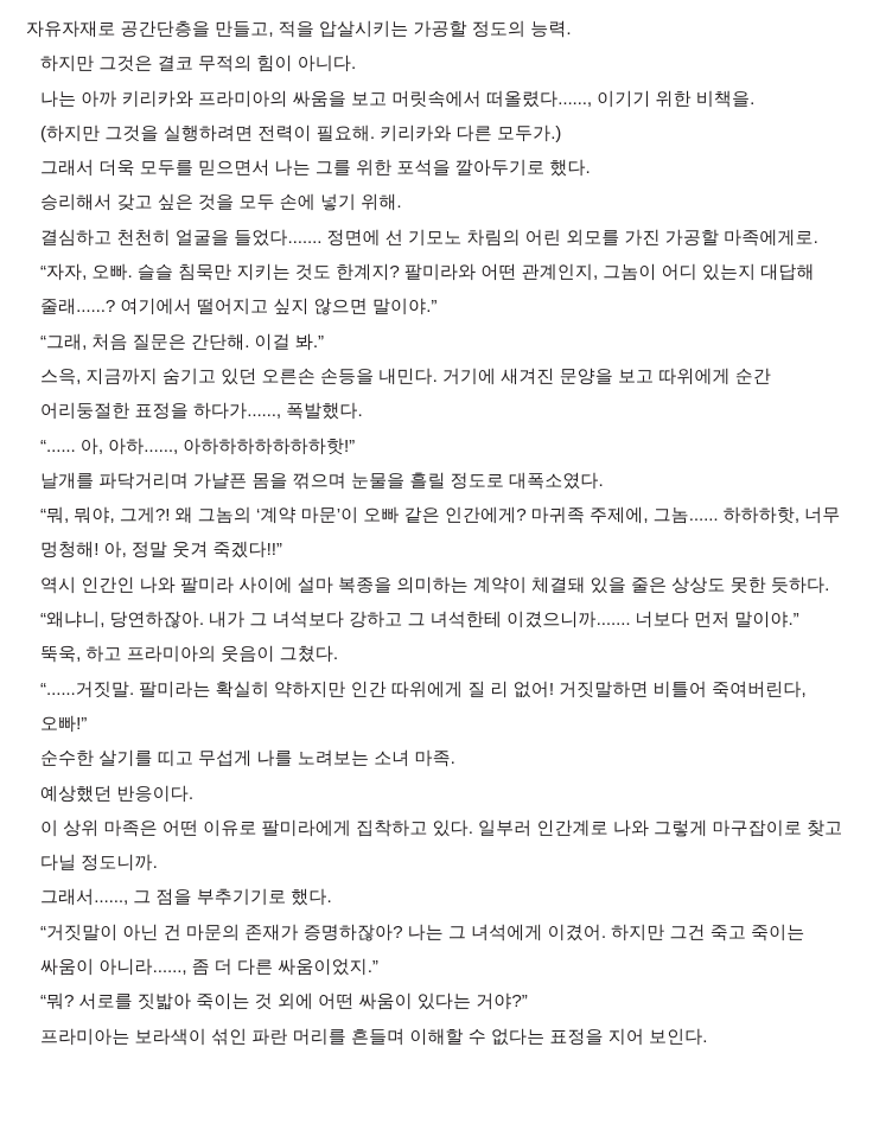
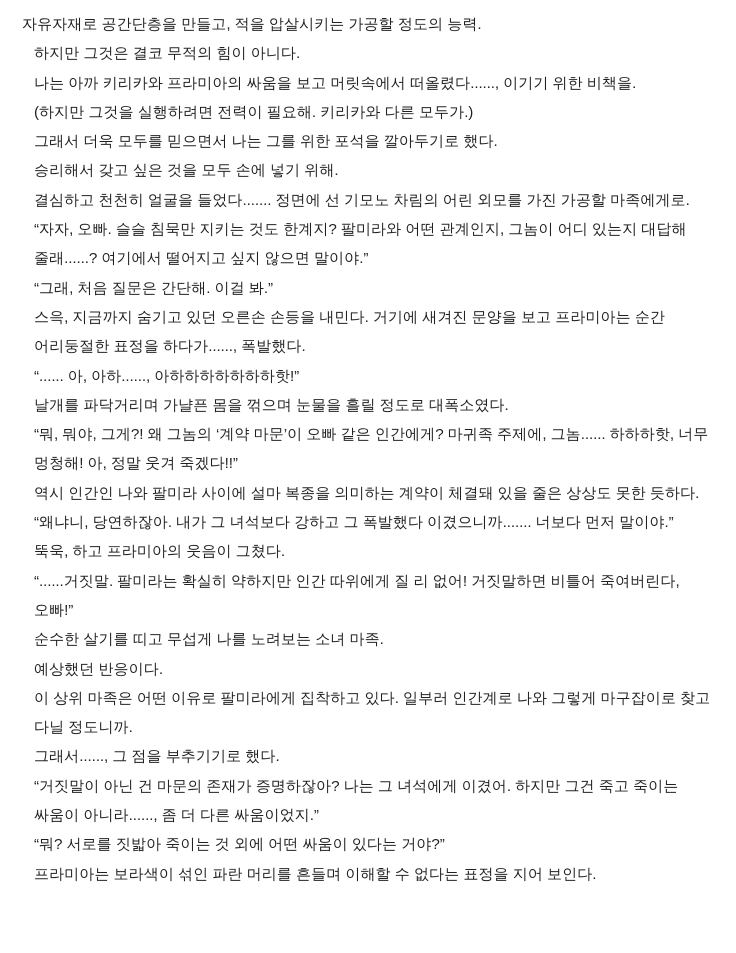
  자유자재로 공간단층을 만들고, 적을 압살시키는 가공할 정도의 능력.
  하지만 그것은 결코 무적의 힘이 아니다.
  나는 아까 키리카와 프라미아의 싸움을 보고 머릿속에서 떠올렸다......, 이기기 위한 비책을.
  (하지만 그것을 실행하려면 전력이 필요해. 키리카와 다른 모두가.)
  그래서 더욱 모두를 믿으면서 나는 그를 위한 포석을 깔아두기로 했다.
  승리해서 갖고 싶은 것을 모두 손에 넣기 위해.
  결심하고 천천히 얼굴을 들었다....... 정면에 선 기모노 차림의 어린 외모를 가진 가공할 마족에게로.
  “자자, 오빠. 슬슬 침묵만 지키는 것도 한계지? 팔미라와 어떤 관계인지, 그놈이 어디 있는지 대답해 줄래......? 여기에서 떨어지고 싶지 않으면 말이야.”
  “그래, 처음 질문은 간단해. 이걸 봐.”
- 스윽, 지금까지 숨기고 있던 오른손 손등을 내민다. 거기에 새겨진 문양을 보고 따위에게 순간 어리둥절한 표정을 하다가......, 폭발했다.
+ 스윽, 지금까지 숨기고 있던 오른손 손등을 내민다. 거기에 새겨진 문양을 보고 프라미아는 순간 어리둥절한 표정을 하다가......, 폭발했다.
  “...... 아, 아하......, 아하하하하하하하핫!”
  날개를 파닥거리며 가냘픈 몸을 꺾으며 눈물을 흘릴 정도로 대폭소였다.
  “뭐, 뭐야, 그게?! 왜 그놈의 ‘계약 마문’이 오빠 같은 인간에게? 마귀족 주제에, 그놈...... 하하하핫, 너무 멍청해! 아, 정말 웃겨 죽겠다!!”
  역시 인간인 나와 팔미라 사이에 설마 복종을 의미하는 계약이 체결돼 있을 줄은 상상도 못한 듯하다.
- “왜냐니, 당연하잖아. 내가 그 녀석보다 강하고 그 녀석한테 이겼으니까....... 너보다 먼저 말이야.”
+ “왜냐니, 당연하잖아. 내가 그 녀석보다 강하고 그 폭발했다 이겼으니까....... 너보다 먼저 말이야.”
  뚝욱, 하고 프라미아의 웃음이 그쳤다.
  “......거짓말. 팔미라는 확실히 약하지만 인간 따위에게 질 리 없어! 거짓말하면 비틀어 죽여버린다, 오빠!”
  순수한 살기를 띠고 무섭게 나를 노려보는 소녀 마족.
  예상했던 반응이다.
  이 상위 마족은 어떤 이유로 팔미라에게 집착하고 있다. 일부러 인간계로 나와 그렇게 마구잡이로 찾고 다닐 정도니까.
  그래서......, 그 점을 부추기기로 했다.
  “거짓말이 아닌 건 마문의 존재가 증명하잖아? 나는 그 녀석에게 이겼어. 하지만 그건 죽고 죽이는 싸움이 아니라......, 좀 더 다른 싸움이었지.”
  “뭐? 서로를 짓밟아 죽이는 것 외에 어떤 싸움이 있다는 거야?”
  프라미아는 보라색이 섞인 파란 머리를 흔들며 이해할 수 없다는 표정을 지어 보인다.
